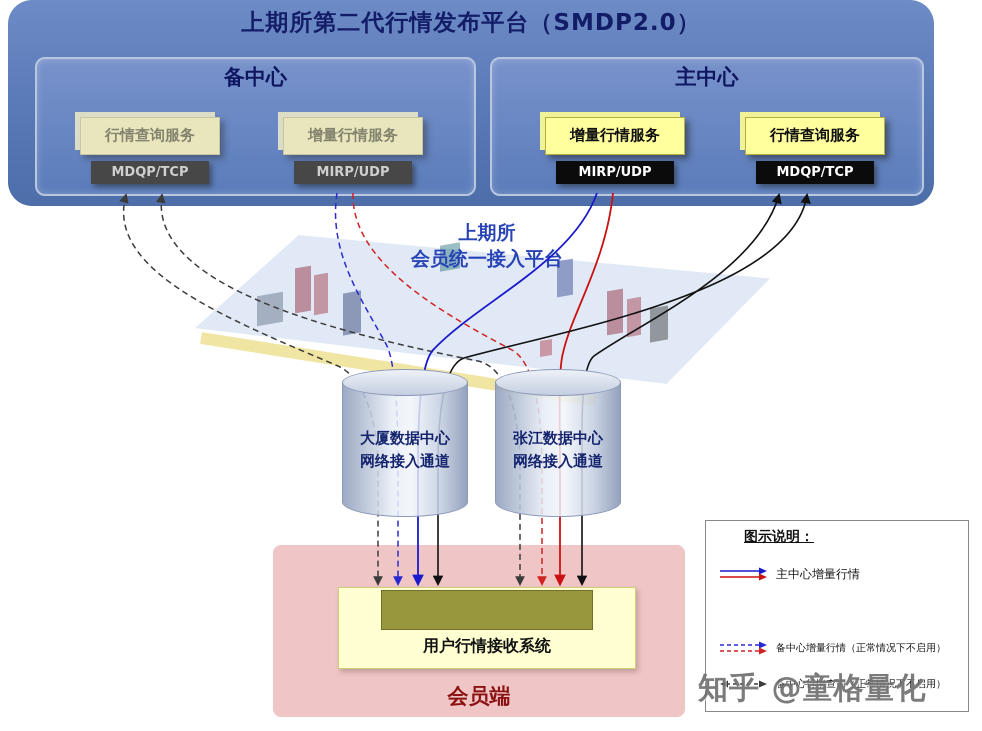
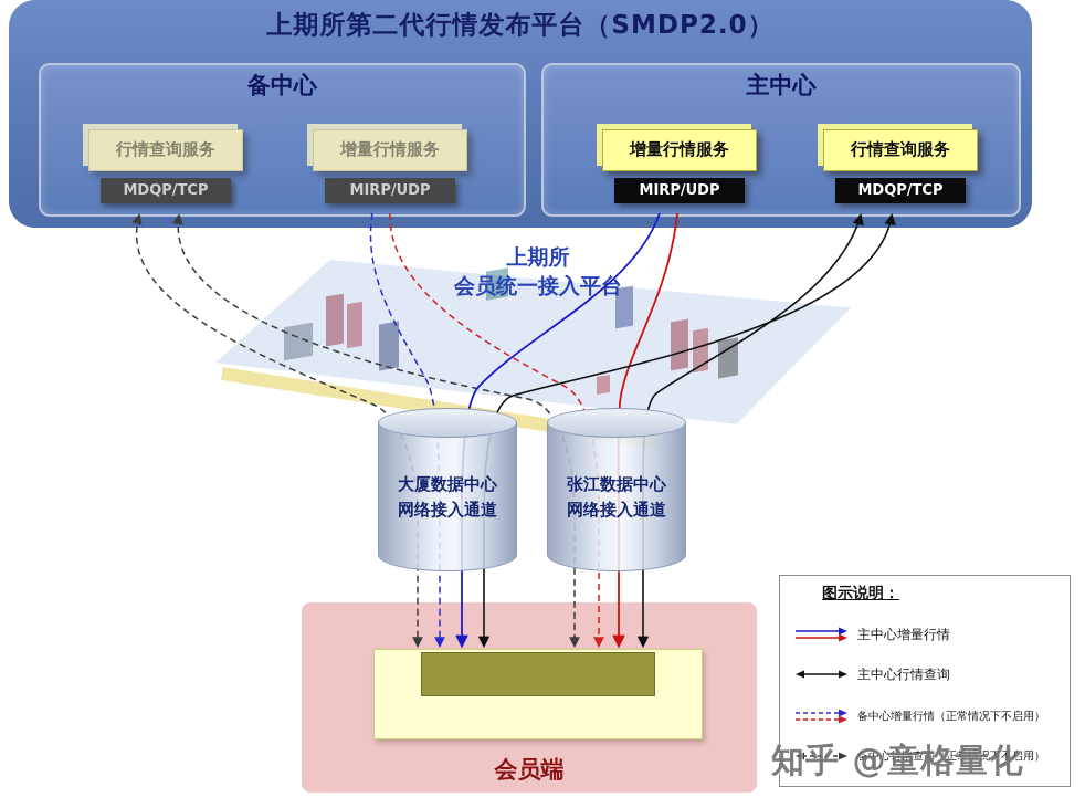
  上期所第二代行情发布平台（SMDP2.0）
  备中心
  主中心
  行情查询服务
  MDQP/TCP
  增量行情服务
  MIRP/UDP
  增量行情服务
  MIRP/UDP
  行情查询服务
  MDQP/TCP
  上期所
  会员统一接入平台
  会员端
- 用户行情接收系统
  大厦数据中心
  网络接入通道
  张江数据中心
  网络接入通道
  图示说明：
  主中心增量行情
+ 主中心行情查询
  备中心增量行情（正常情况下不启用）
  备中心行情查询（正常情况下不启用）
  知乎 @童格量化
